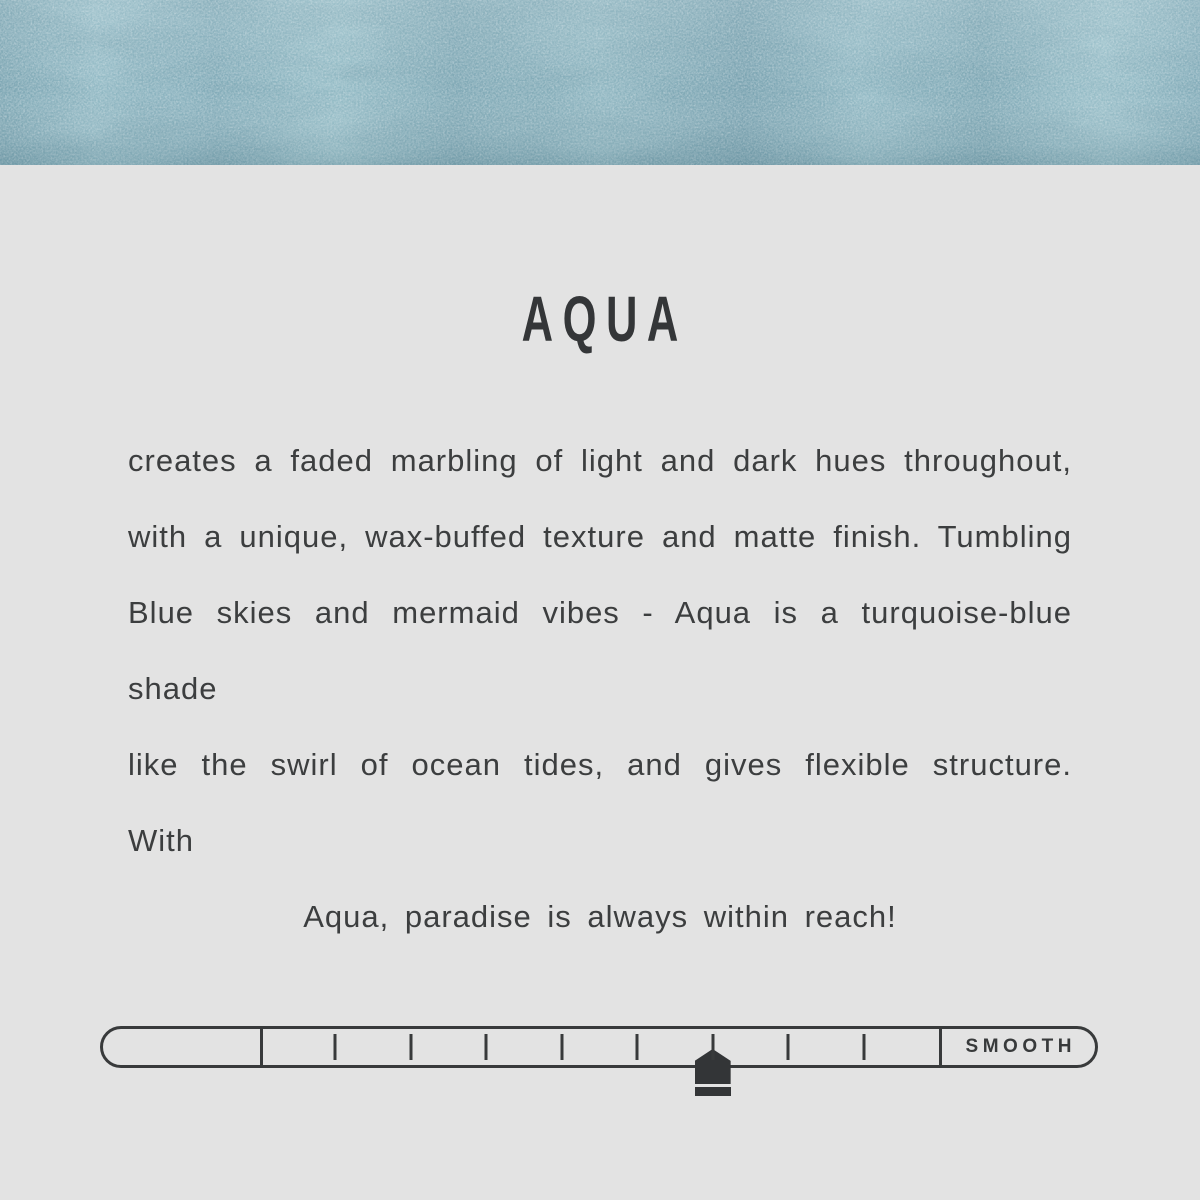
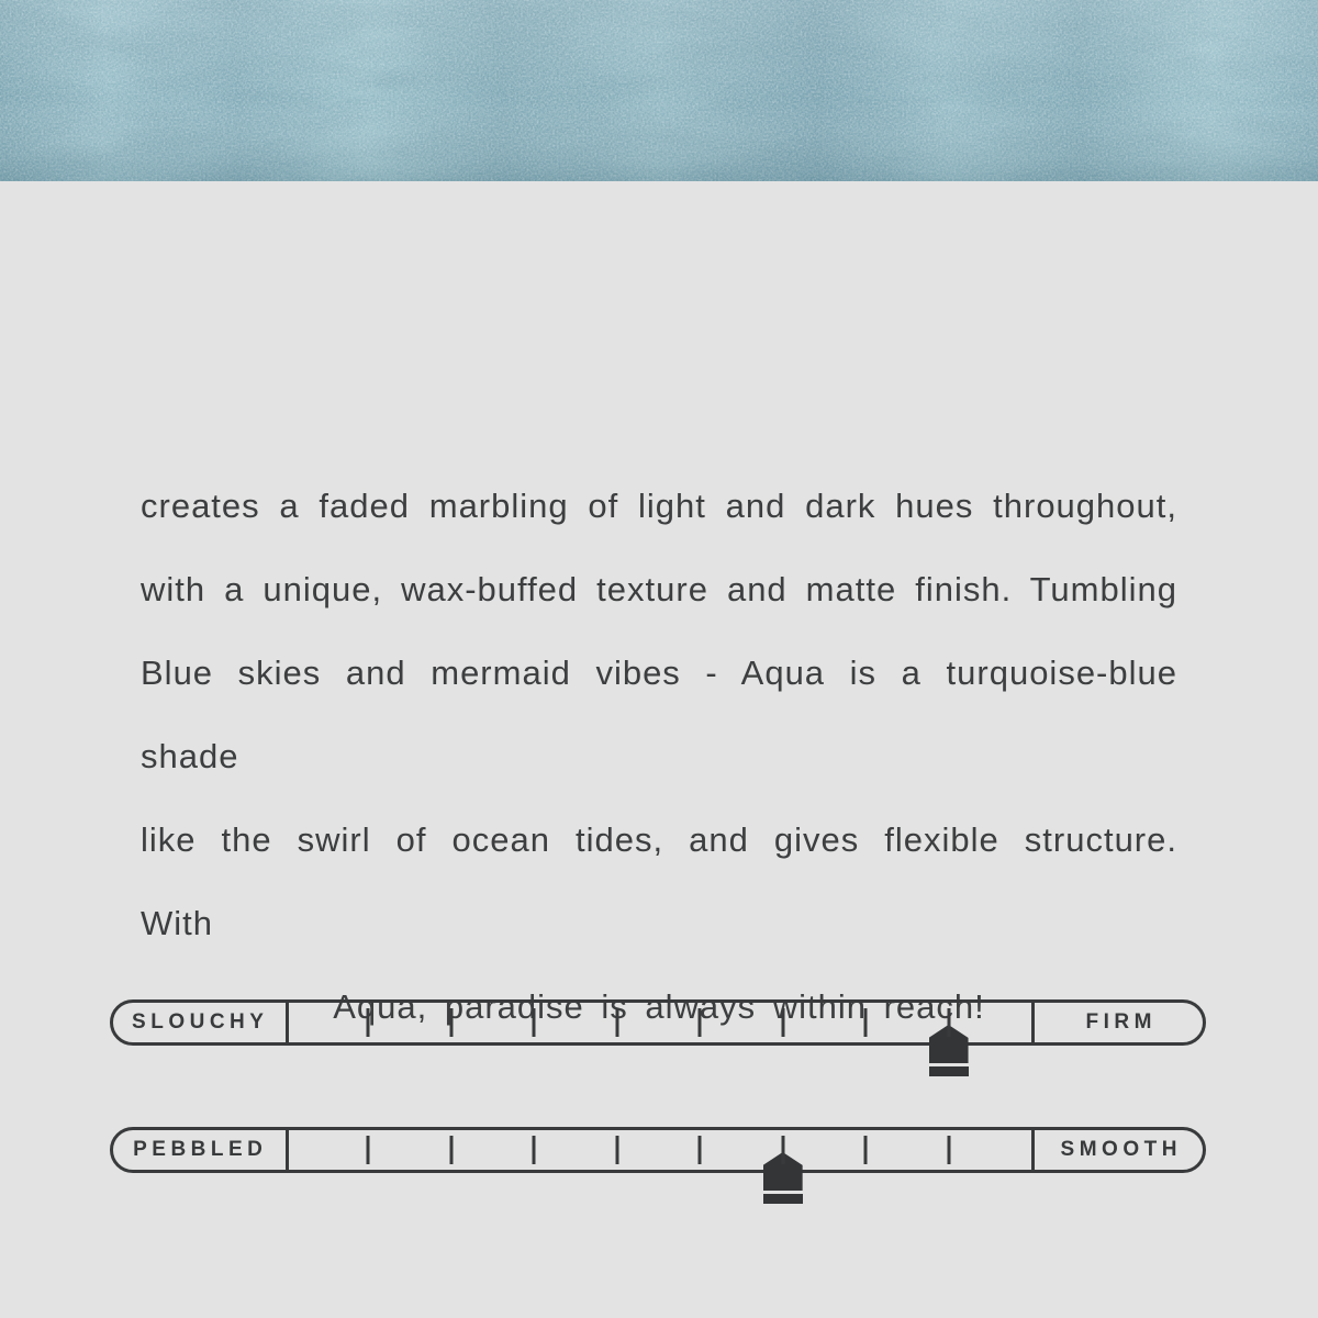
- AQUA
  creates a faded marbling of light and dark hues throughout,
  with a unique, wax-buffed texture and matte finish. Tumbling
  Blue skies and mermaid vibes - Aqua is a turquoise-blue shade
  like the swirl of ocean tides, and gives flexible structure. With
  Aqua, paradise is always within reach!
+ SLOUCHY
+ FIRM
+ PEBBLED
  SMOOTH
